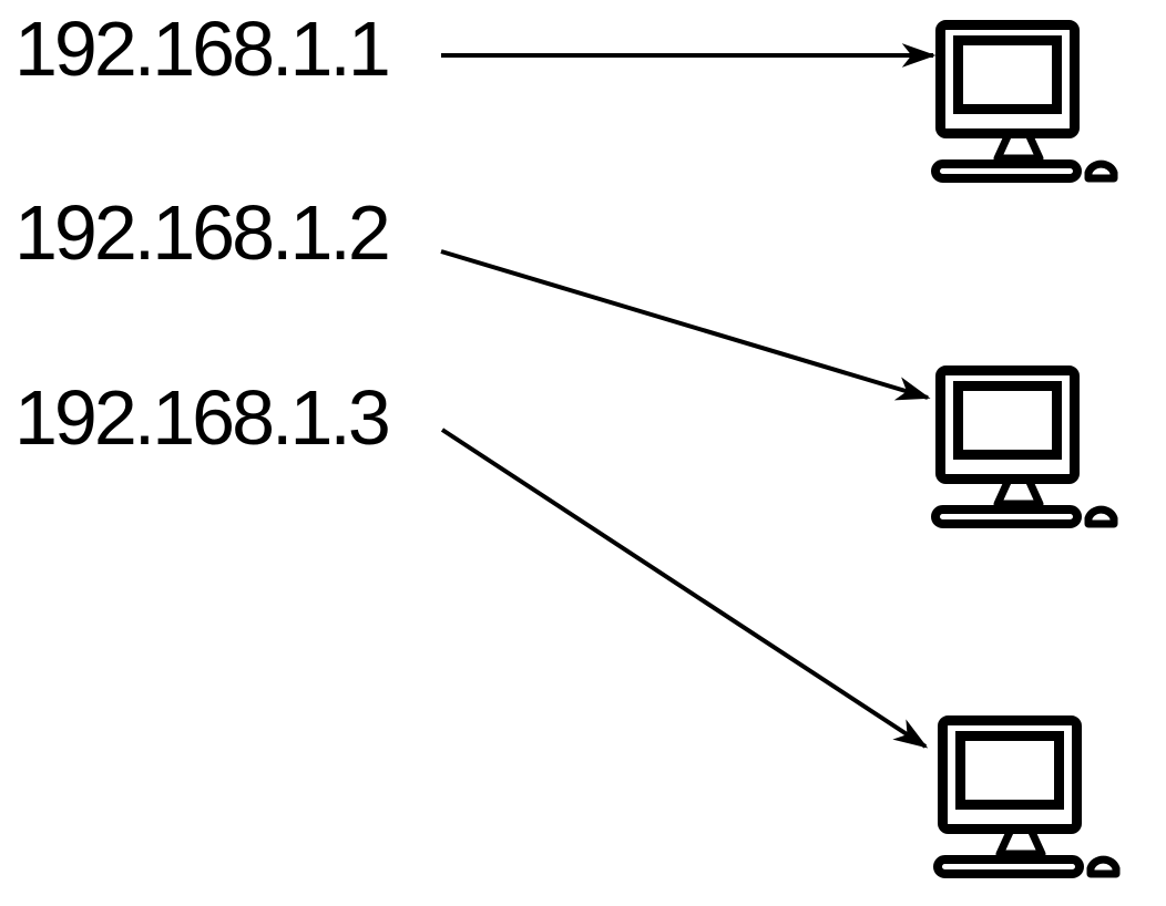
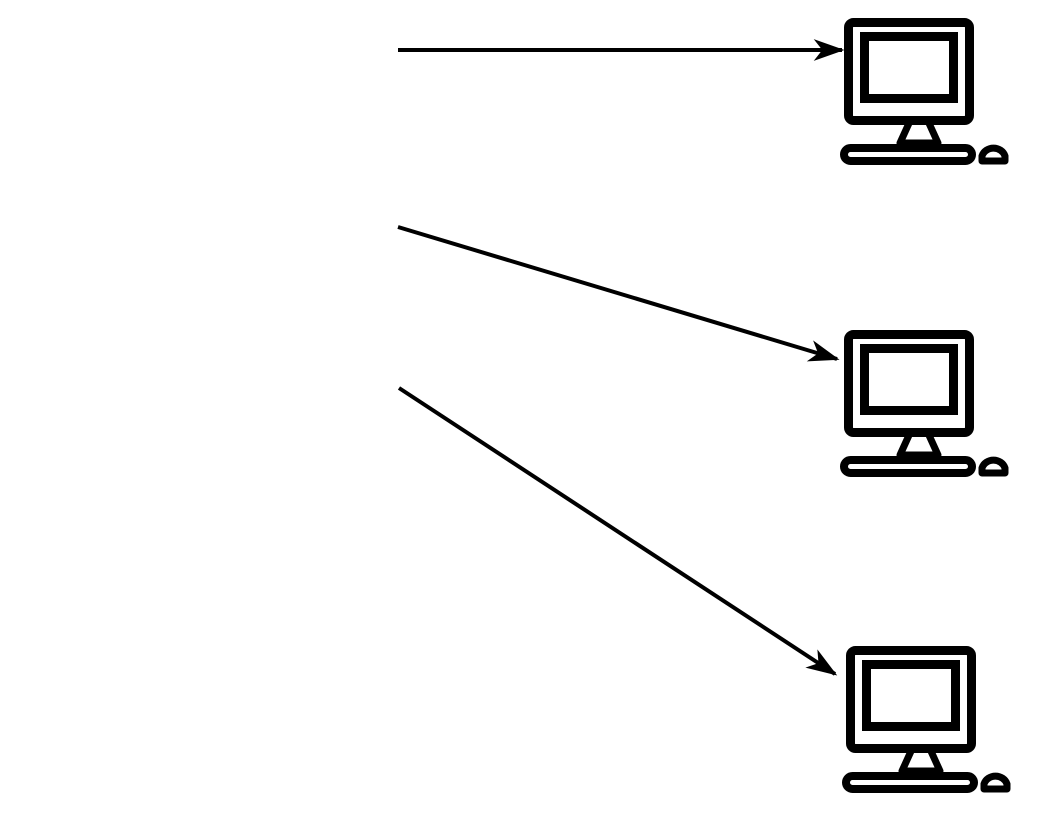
- 192.168.1.1
- 192.168.1.2
- 192.168.1.3
